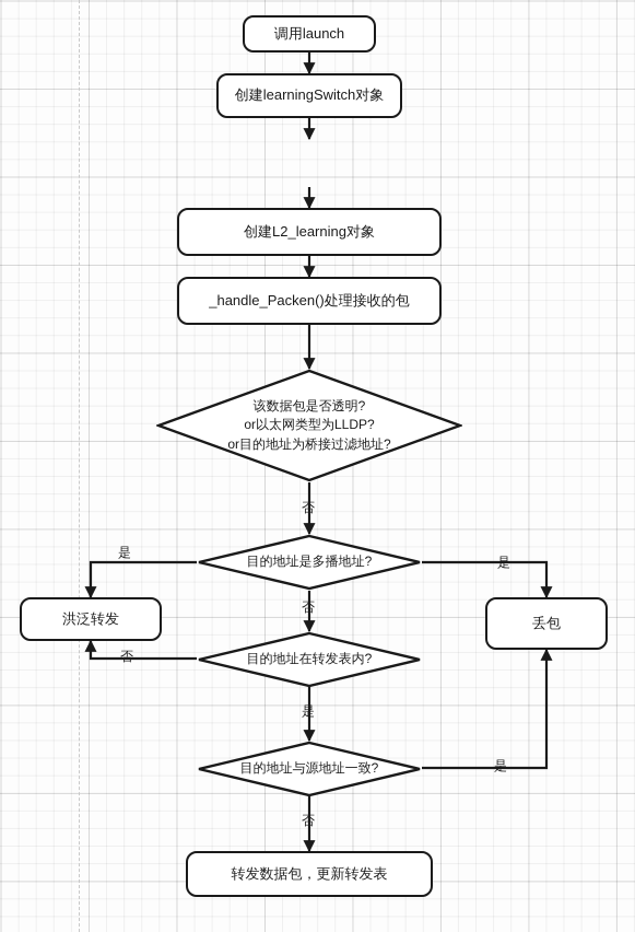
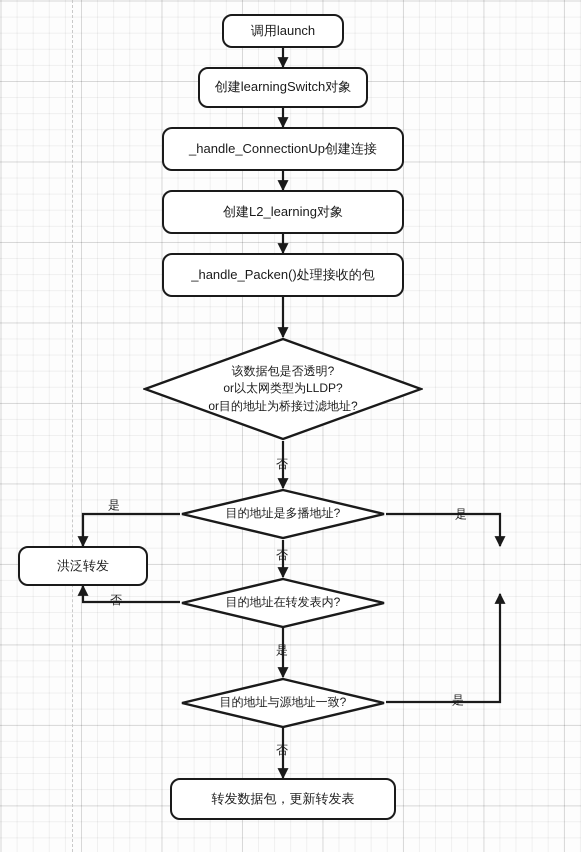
  调用launch
  创建learningSwitch对象
+ _handle_ConnectionUp创建连接
  创建L2_learning对象
  _handle_Packen()处理接收的包
  该数据包是否透明?
  or以太网类型为LLDP?
  or目的地址为桥接过滤地址?
  目的地址是多播地址?
  目的地址在转发表内?
  目的地址与源地址一致?
  洪泛转发
- 丢包
  转发数据包，更新转发表
  否
  是
  是
  否
  否
  是
  是
  否
